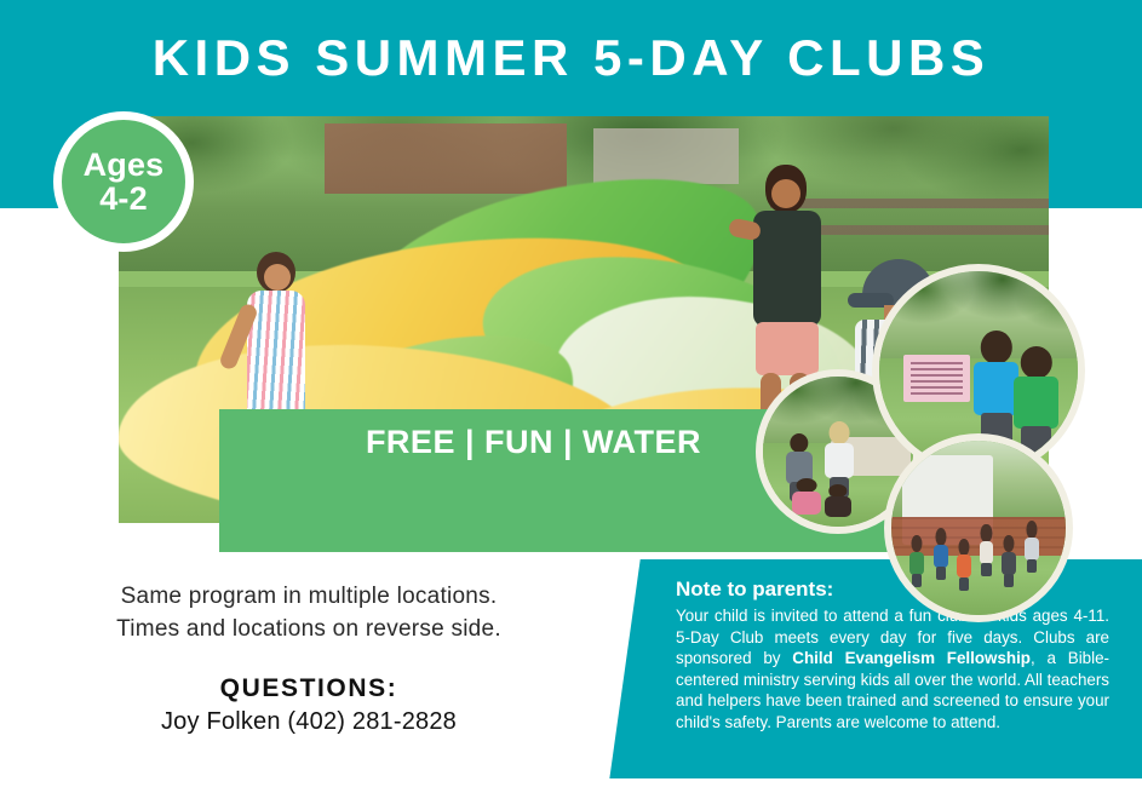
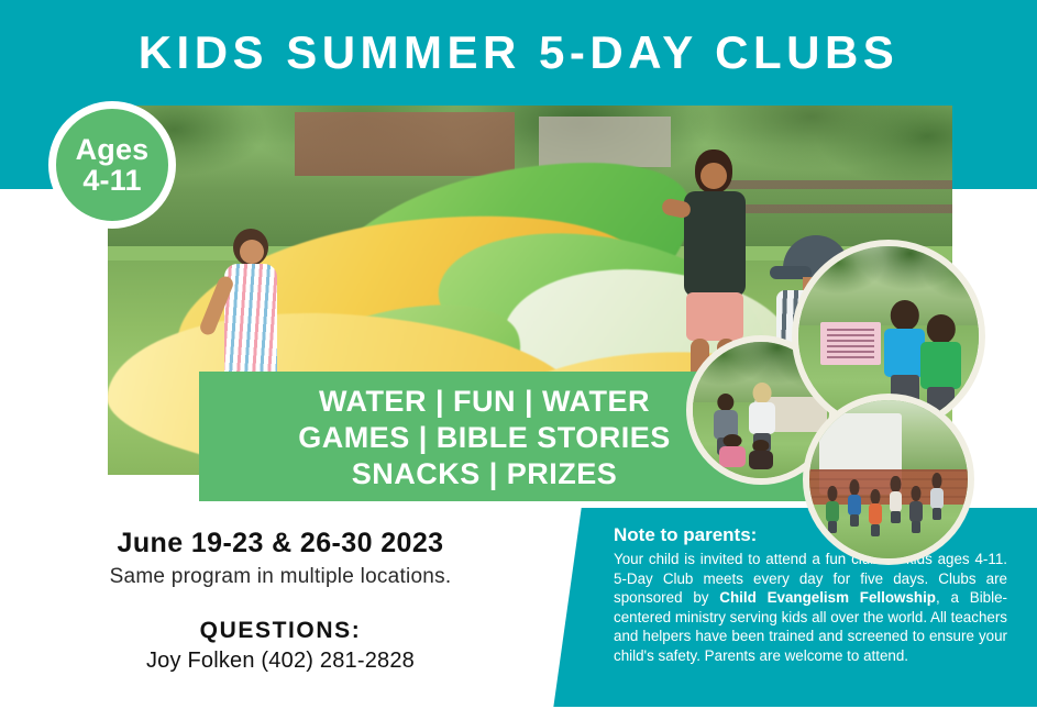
  KIDS SUMMER 5-DAY CLUBS
  Ages
- 4-2
+ 4-11
- FREE | FUN | WATER
+ WATER | FUN | WATER
+ GAMES | BIBLE STORIES
+ SNACKS | PRIZES
+ June 19-23 & 26-30 2023
  Same program in multiple locations.
- Times and locations on reverse side.
  QUESTIONS:
  Joy Folken (402) 281-2828
  Note to parents:
  Your child is invited to attend a fun cds ages 4-11. 5-Day Club meets every day for five days. Clubs are sponsored by Child Evangelism Fellowship, a Bible-centered ministry serving kids all over the world. All teachers and helpers have been trained and screened to ensure your child's safety. Parents are welcome to attend.
